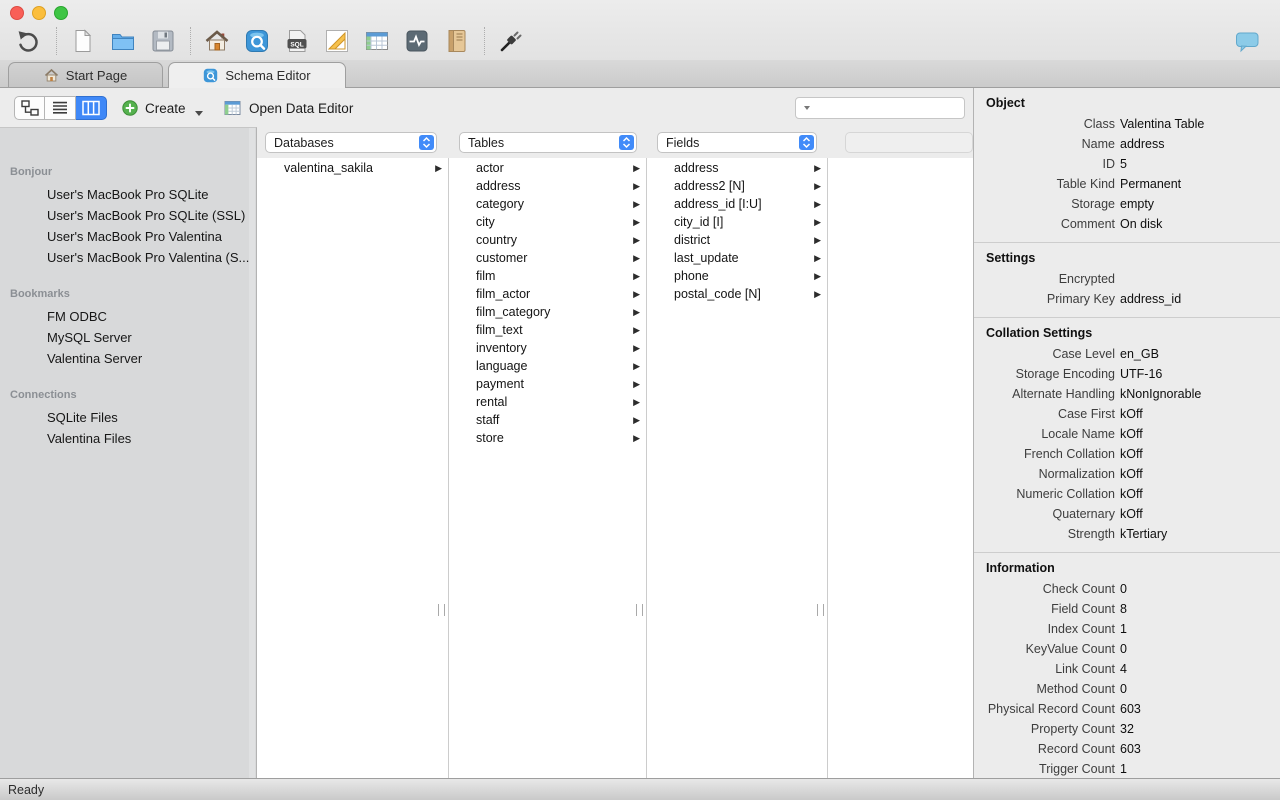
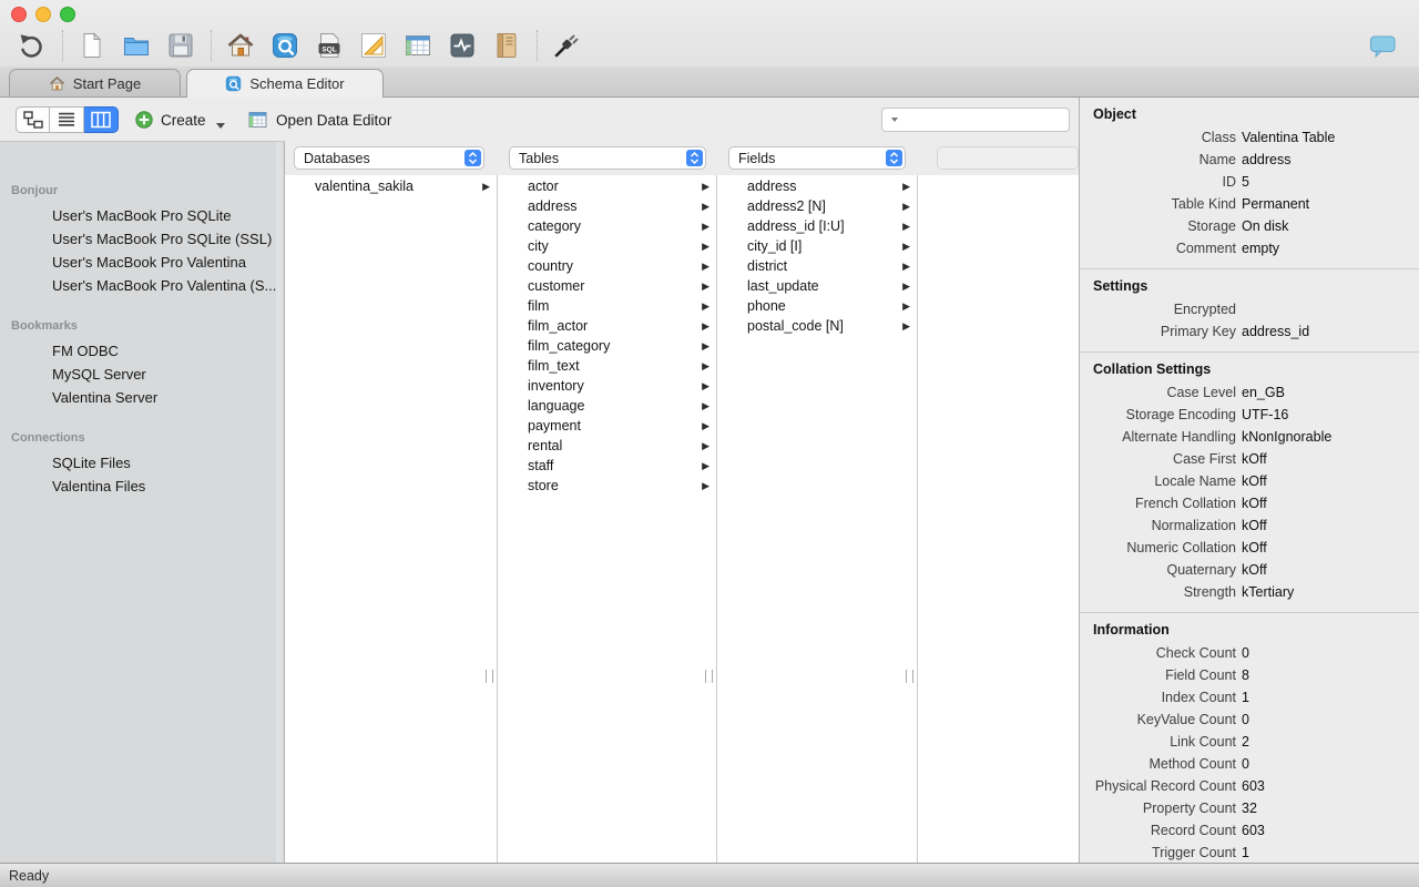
  Start Page
  Schema Editor
  Create
  Open Data Editor
  Bonjour
  User's MacBook Pro SQLite
  User's MacBook Pro SQLite (SSL)
  User's MacBook Pro Valentina
  User's MacBook Pro Valentina (S...
  Bookmarks
  FM ODBC
  MySQL Server
  Valentina Server
  Connections
  SQLite Files
  Valentina Files
  Databases
  Tables
  Fields
  valentina_sakila
  ▶
  actor
  ▶
  address
  ▶
  category
  ▶
  city
  ▶
  country
  ▶
  customer
  ▶
  film
  ▶
  film_actor
  ▶
  film_category
  ▶
  film_text
  ▶
  inventory
  ▶
  language
  ▶
  payment
  ▶
  rental
  ▶
  staff
  ▶
  store
  ▶
  address
  ▶
  address2 [N]
  ▶
  address_id [I:U]
  ▶
  city_id [I]
  ▶
  district
  ▶
  last_update
  ▶
  phone
  ▶
  postal_code [N]
  ▶
  Object
  Class
  Valentina Table
  Name
  address
  ID
  5
  Table Kind
  Permanent
  Storage
- empty
+ On disk
  Comment
- On disk
+ empty
  Settings
  Encrypted
  Primary Key
  address_id
  Collation Settings
  Case Level
  en_GB
  Storage Encoding
  UTF-16
  Alternate Handling
  kNonIgnorable
  Case First
  kOff
  Locale Name
  kOff
  French Collation
  kOff
  Normalization
  kOff
  Numeric Collation
  kOff
  Quaternary
  kOff
  Strength
  kTertiary
  Information
  Check Count
  0
  Field Count
  8
  Index Count
  1
  KeyValue Count
  0
  Link Count
- 4
+ 2
  Method Count
  0
  Physical Record Count
  603
  Property Count
  32
  Record Count
  603
  Trigger Count
  1
  Ready
